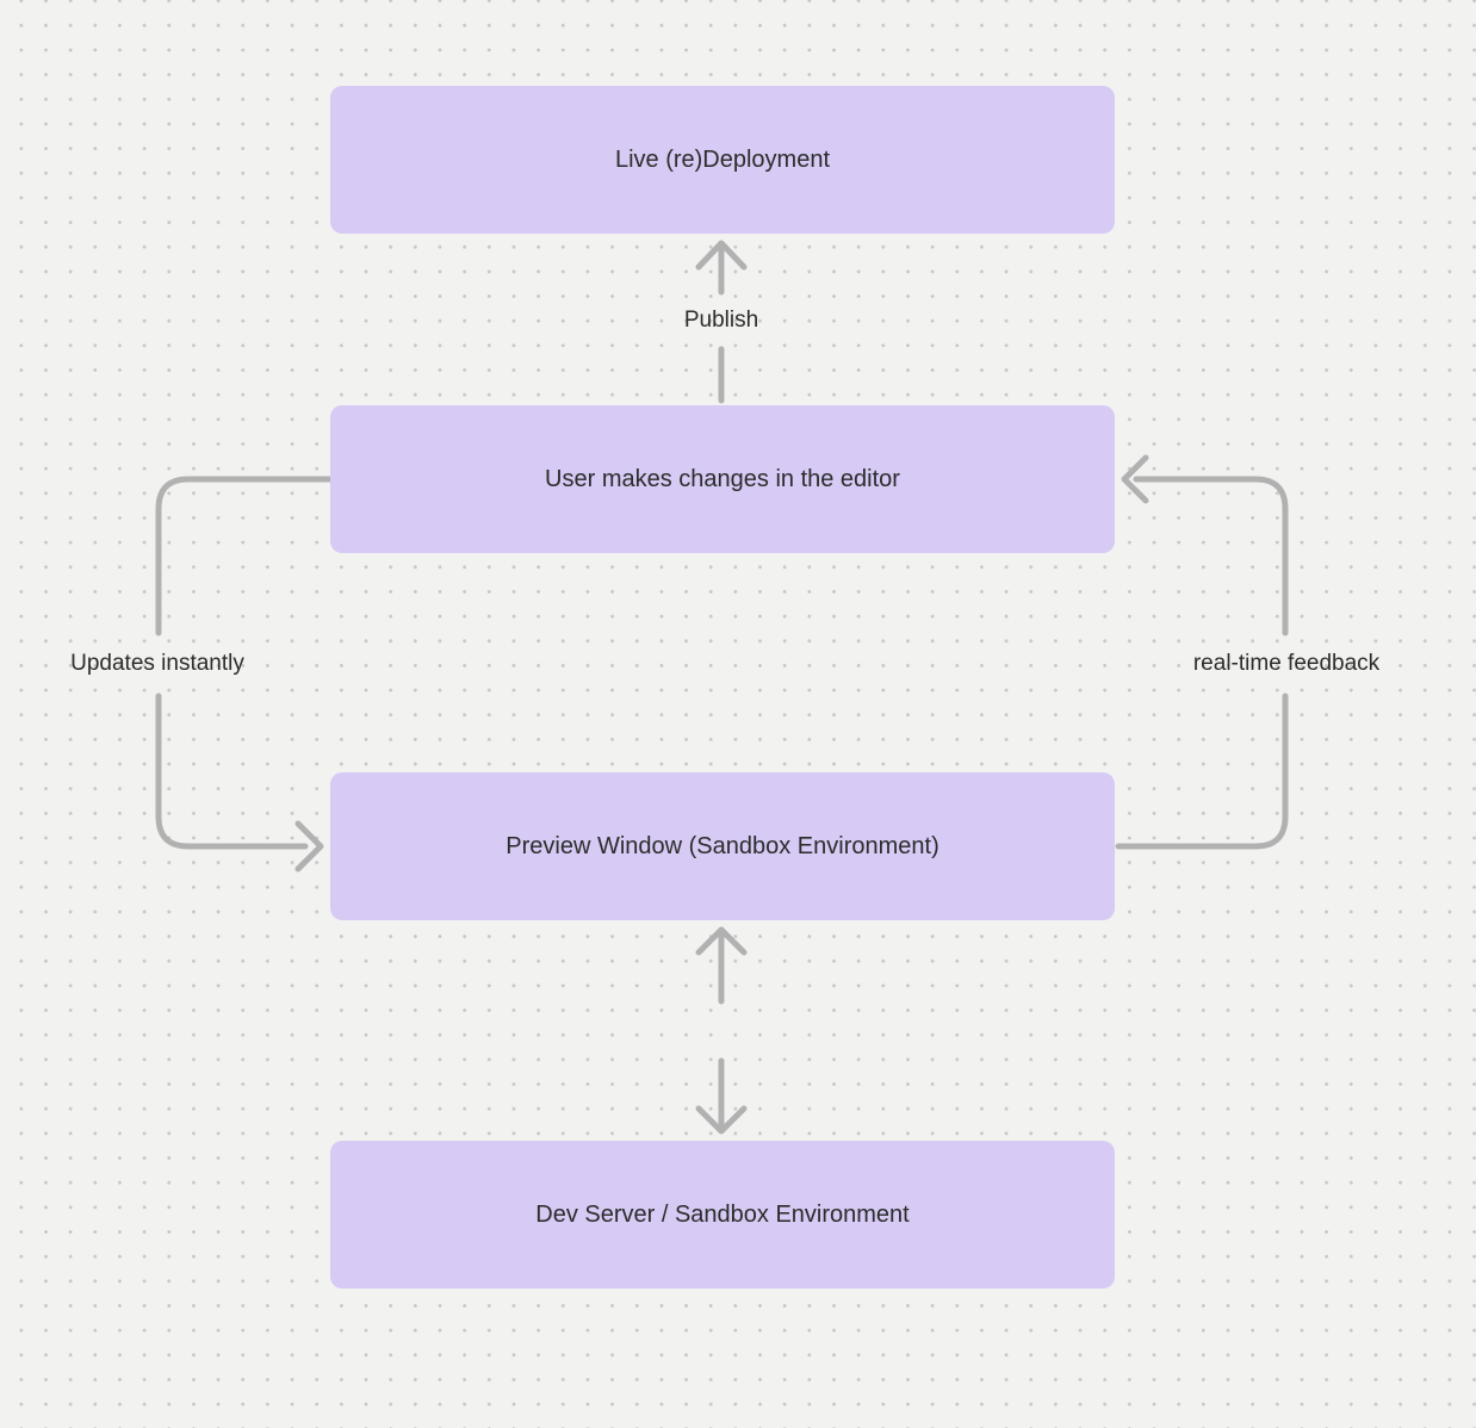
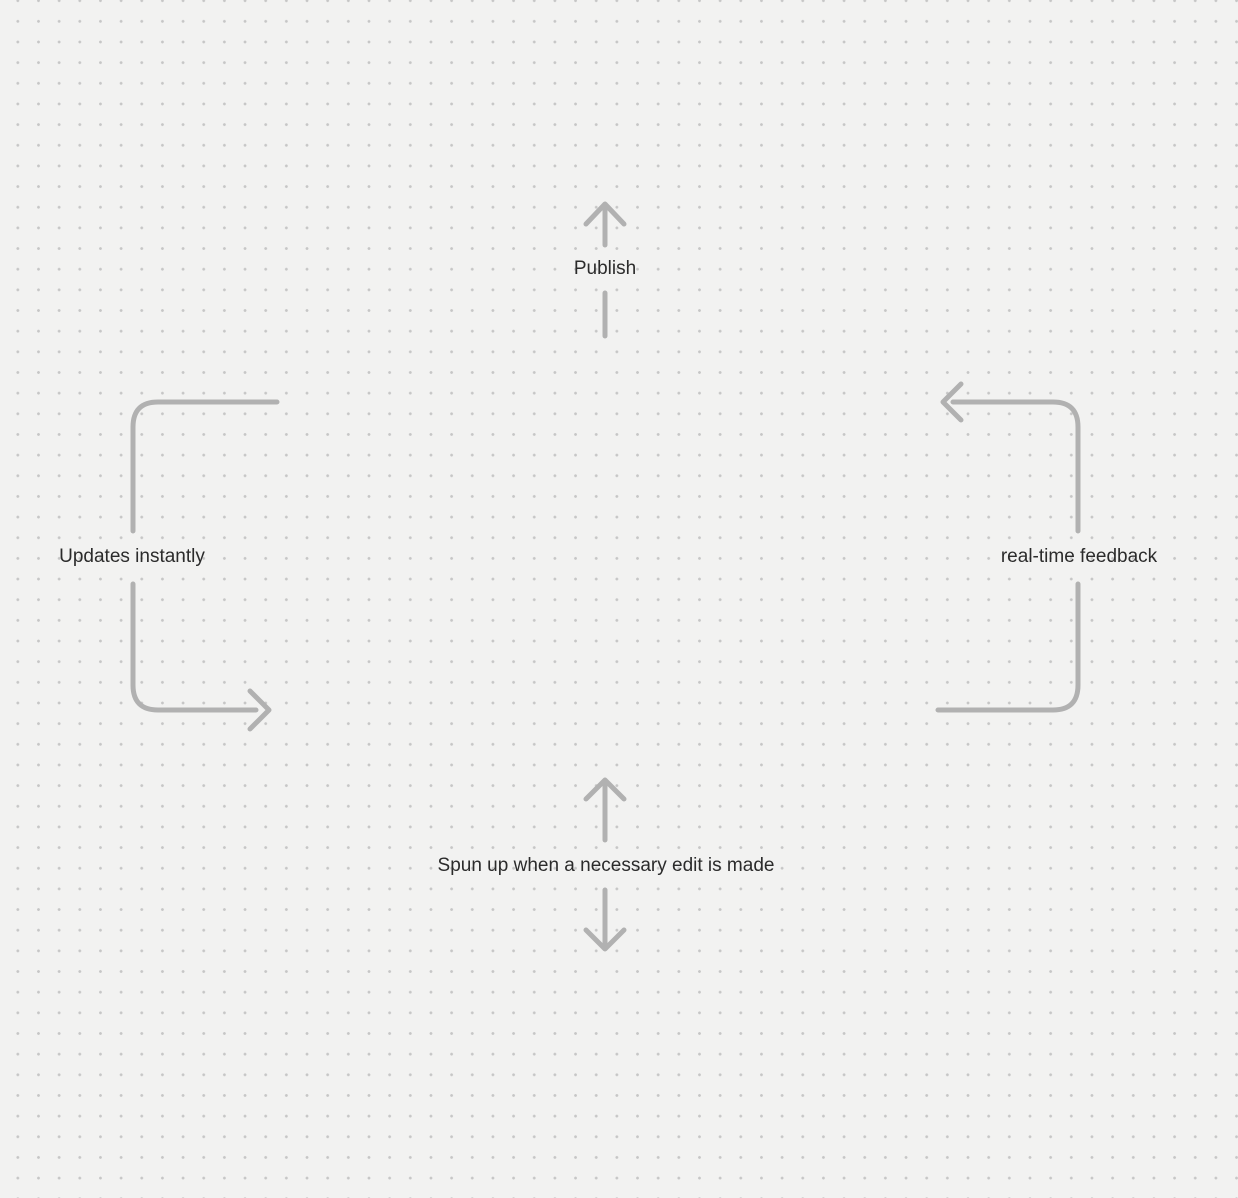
- Live (re)Deployment
- User makes changes in the editor
- Preview Window (Sandbox Environment)
- Dev Server / Sandbox Environment
  Publish
  Updates instantly
  real-time feedback
+ Spun up when a necessary edit is made
